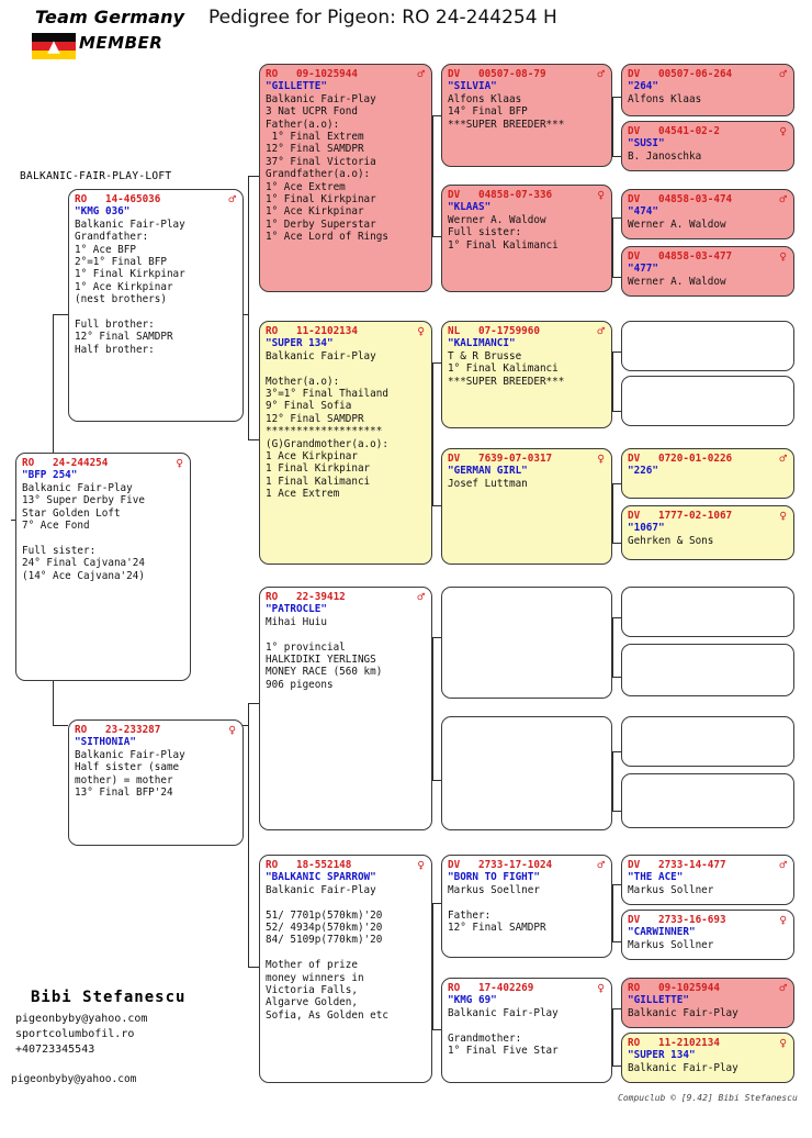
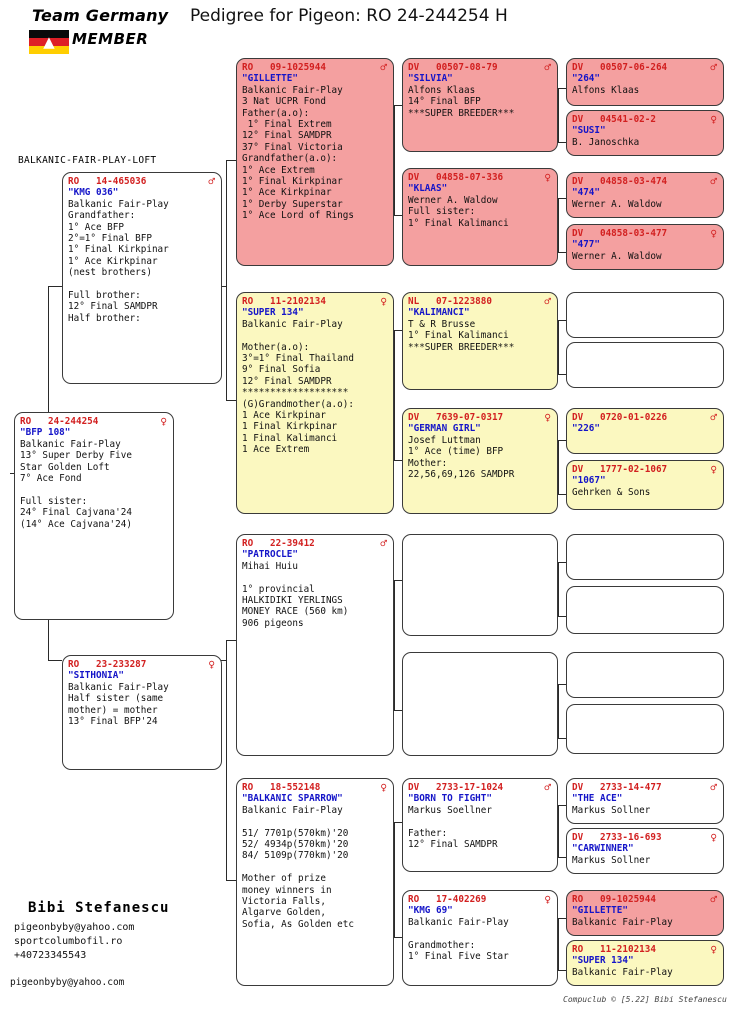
  Team Germany
  ▲
  MEMBER
  Pedigree for Pigeon: RO 24-244254 H
  BALKANIC-FAIR-PLAY-LOFT
  ♀
  RO 24-244254
- "BFP 254"
+ "BFP 108"
  Balkanic Fair-Play
  13° Super Derby Five
  Star Golden Loft
  7° Ace Fond
  Full sister:
  24° Final Cajvana'24
  (14° Ace Cajvana'24)
  ♂
  RO 14-465036
  "KMG 036"
  Balkanic Fair-Play
  Grandfather:
  1° Ace BFP
  2°=1° Final BFP
  1° Final Kirkpinar
  1° Ace Kirkpinar
  (nest brothers)
  Full brother:
  12° Final SAMDPR
  Half brother:
  ♀
  RO 23-233287
  "SITHONIA"
  Balkanic Fair-Play
  Half sister (same
  mother) = mother
  13° Final BFP'24
  ♂
  RO 09-1025944
  "GILLETTE"
  Balkanic Fair-Play
  3 Nat UCPR Fond
  Father(a.o):
  1° Final Extrem
  12° Final SAMDPR
  37° Final Victoria
  Grandfather(a.o):
  1° Ace Extrem
  1° Final Kirkpinar
  1° Ace Kirkpinar
  1° Derby Superstar
  1° Ace Lord of Rings
  ♀
  RO 11-2102134
  "SUPER 134"
  Balkanic Fair-Play
  Mother(a.o):
  3°=1° Final Thailand
  9° Final Sofia
  12° Final SAMDPR
  *******************
  (G)Grandmother(a.o):
  1 Ace Kirkpinar
  1 Final Kirkpinar
  1 Final Kalimanci
  1 Ace Extrem
  ♂
  RO 22-39412
  "PATROCLE"
  Mihai Huiu
  1° provincial
  HALKIDIKI YERLINGS
  MONEY RACE (560 km)
  906 pigeons
  ♀
  RO 18-552148
  "BALKANIC SPARROW"
  Balkanic Fair-Play
  51/ 7701p(570km)'20
  52/ 4934p(570km)'20
  84/ 5109p(770km)'20
  Mother of prize
  money winners in
  Victoria Falls,
  Algarve Golden,
  Sofia, As Golden etc
  ♂
  DV 00507-08-79
  "SILVIA"
  Alfons Klaas
  14° Final BFP
  ***SUPER BREEDER***
  ♀
  DV 04858-07-336
  "KLAAS"
  Werner A. Waldow
  Full sister:
  1° Final Kalimanci
  ♂
- NL 07-1759960
+ NL 07-1223880
  "KALIMANCI"
  T & R Brusse
  1° Final Kalimanci
  ***SUPER BREEDER***
  ♀
  DV 7639-07-0317
  "GERMAN GIRL"
  Josef Luttman
+ 1° Ace (time) BFP
+ Mother:
+ 22,56,69,126 SAMDPR
  ♂
  DV 2733-17-1024
  "BORN TO FIGHT"
  Markus Soellner
  Father:
  12° Final SAMDPR
  ♀
  RO 17-402269
  "KMG 69"
  Balkanic Fair-Play
  Grandmother:
  1° Final Five Star
  ♂
  DV 00507-06-264
  "264"
  Alfons Klaas
  ♀
  DV 04541-02-2
  "SUSI"
  B. Janoschka
  ♂
  DV 04858-03-474
  "474"
  Werner A. Waldow
  ♀
  DV 04858-03-477
  "477"
  Werner A. Waldow
  ♂
  DV 0720-01-0226
  "226"
  ♀
  DV 1777-02-1067
  "1067"
  Gehrken & Sons
  ♂
  DV 2733-14-477
  "THE ACE"
  Markus Sollner
  ♀
  DV 2733-16-693
  "CARWINNER"
  Markus Sollner
  ♂
  RO 09-1025944
  "GILLETTE"
  Balkanic Fair-Play
  ♀
  RO 11-2102134
  "SUPER 134"
  Balkanic Fair-Play
  Bibi Stefanescu
  pigeonbyby@yahoo.com
  sportcolumbofil.ro
  +40723345543
  pigeonbyby@yahoo.com
- Compuclub © [9.42] Bibi Stefanescu
+ Compuclub © [5.22] Bibi Stefanescu
